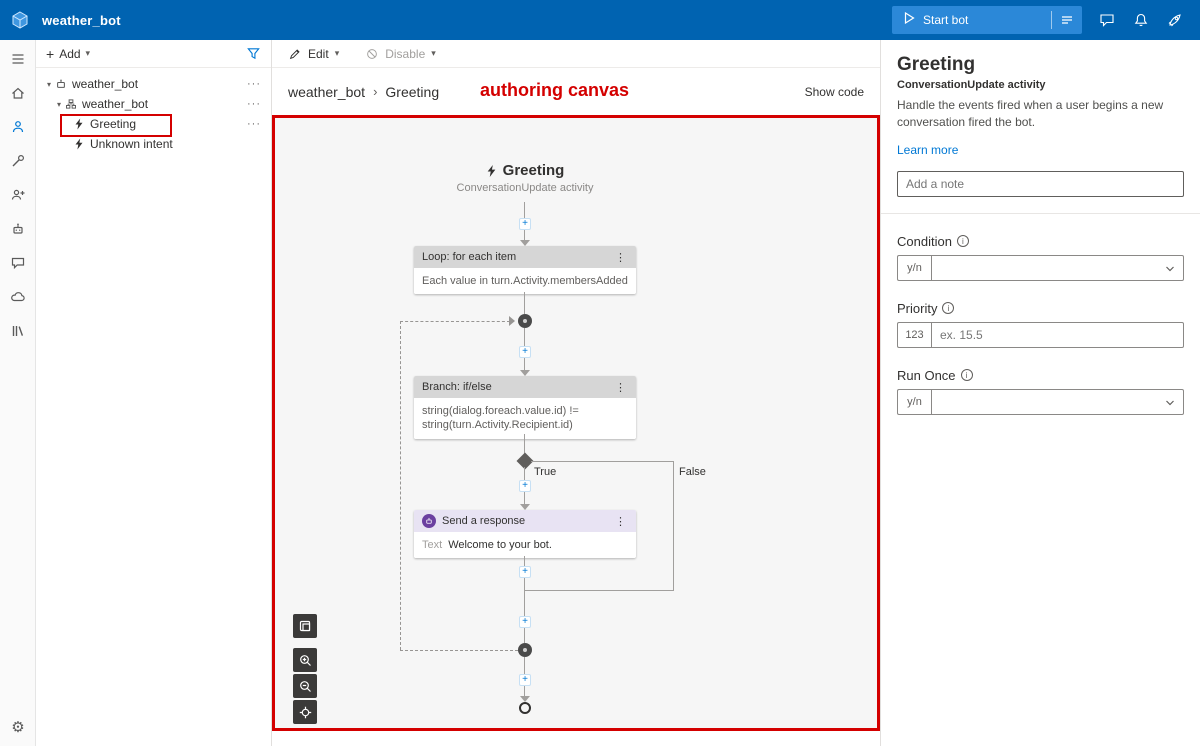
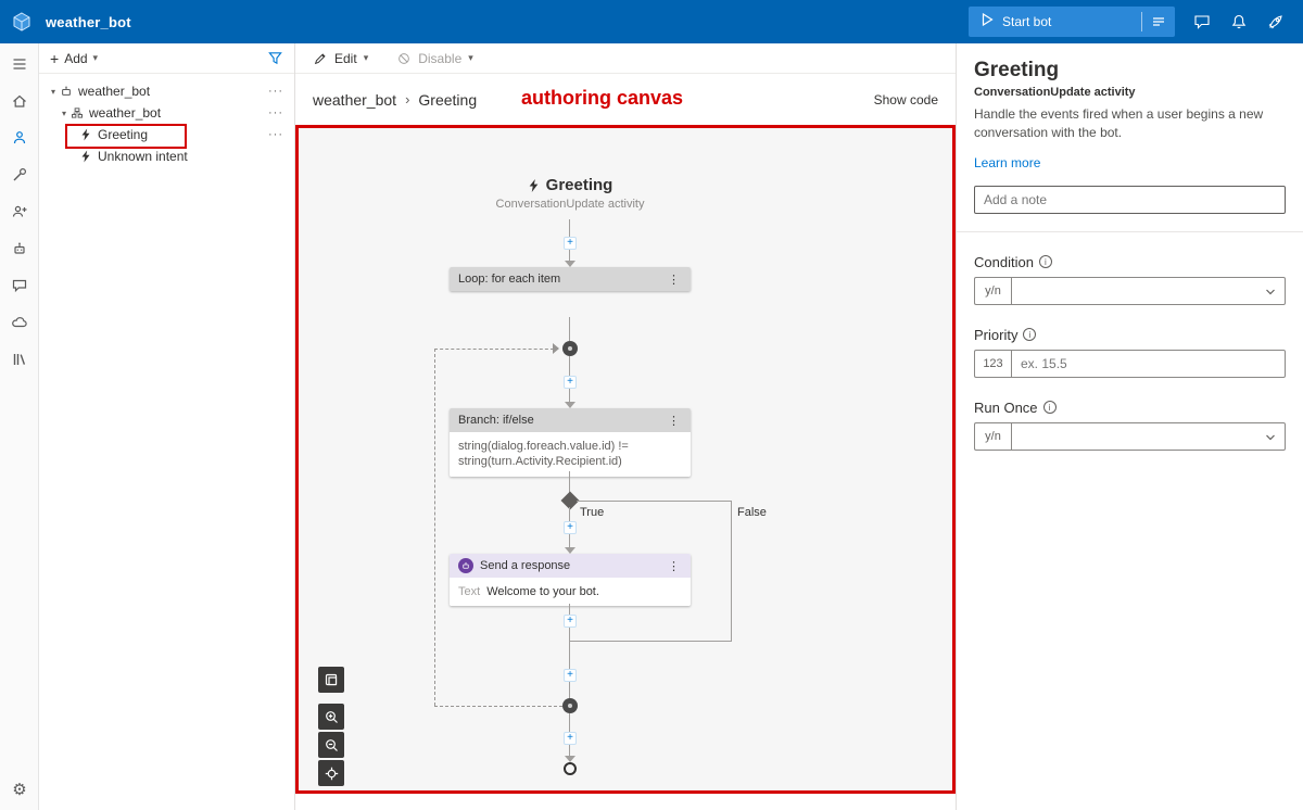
  weather_bot
  Start bot
  ⚙
  +
  Add
  ▾
  ▾
  weather_bot
  ···
  ▾
  weather_bot
  ···
  Greeting
  ···
  Unknown intent
  Edit
  ▾
  Disable
  ▾
  weather_bot
  ›
  Greeting
  authoring canvas
  Show code
  Greeting
  ConversationUpdate activity
  +
  Loop: for each item
  ⋮
- Each value in turn.Activity.membersAdded
  +
  Branch: if/else
  ⋮
  string(dialog.foreach.value.id) !=
  string(turn.Activity.Recipient.id)
  True
  False
  +
  Send a response
  ⋮
  Text
  Welcome to your bot.
  +
  +
  +
  Greeting
  ConversationUpdate activity
- Handle the events fired when a user begins a new conversation fired the bot.
+ Handle the events fired when a user begins a new conversation with the bot.
  Learn more Add a note
  Condition
  i
  y/n
  Priority
  i
  123
  ex. 15.5
  Run Once
  i
  y/n
